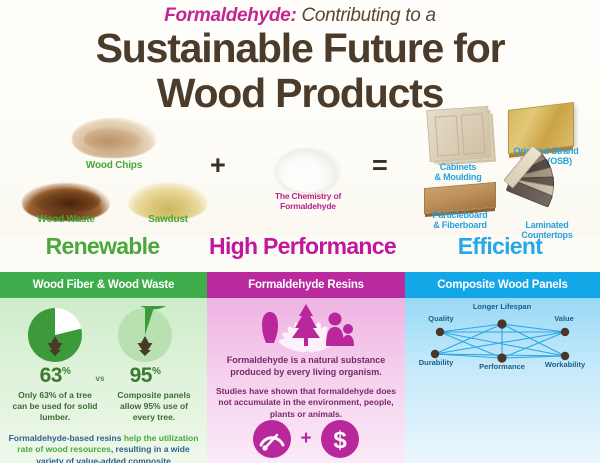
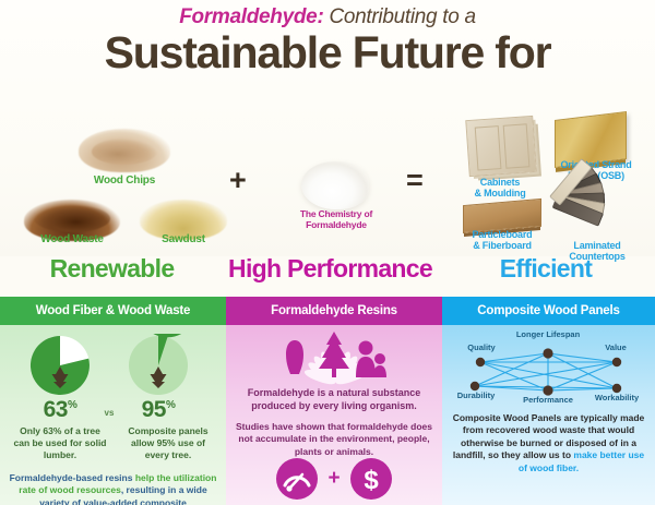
  Formaldehyde: Contributing to a
  Sustainable Future for
- Wood Products
  Wood Chips
  Wood Waste
  Sawdust
  +
  =
  The Chemistry of
  Formaldehyde
  Cabinets
  & Moulding
  Oried Strand
  Particleboard
  & Fiberboard
  Laminated
  Countertops
  Renewable
  High Performance
  Efficient
  Wood Fiber & Wood Waste
  Formaldehyde Resins
  Composite Wood Panels
  63%
  95%
  vs
  Only 63% of a tree can be used for solid lumber.
  Composite panels allow 95% use of every tree.
  Formaldehyde-based resins help the utilization rate of wood resources, resulting in a wide variety of value-added composite
  Formaldehyde is a natural substance produced by every living organism.
  Studies have shown that formaldehyde does not accumulate in the environment, people, plants or animals.
  +
  $
  Quality
  Longer Lifespan
  Value
  Durability
  Performance
  Workability
+ Composite Wood Panels are typically made from recovered wood waste that would otherwise be burned or disposed of in a landfill, so they allow us to make better use of wood fiber.
